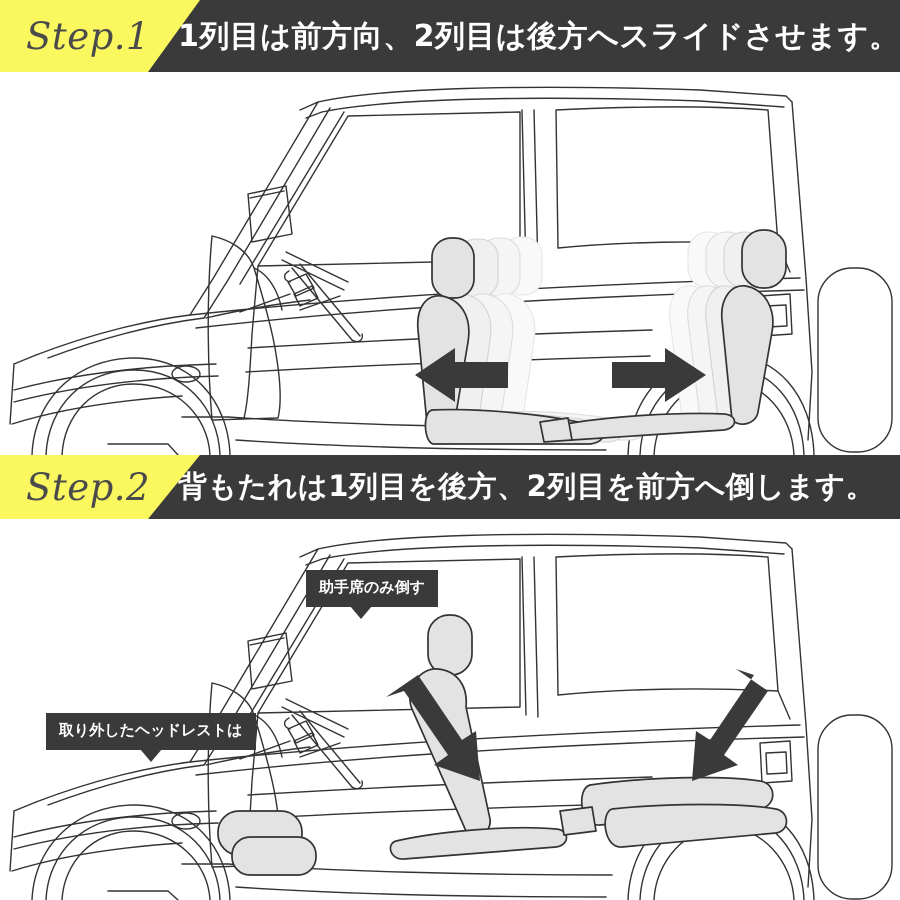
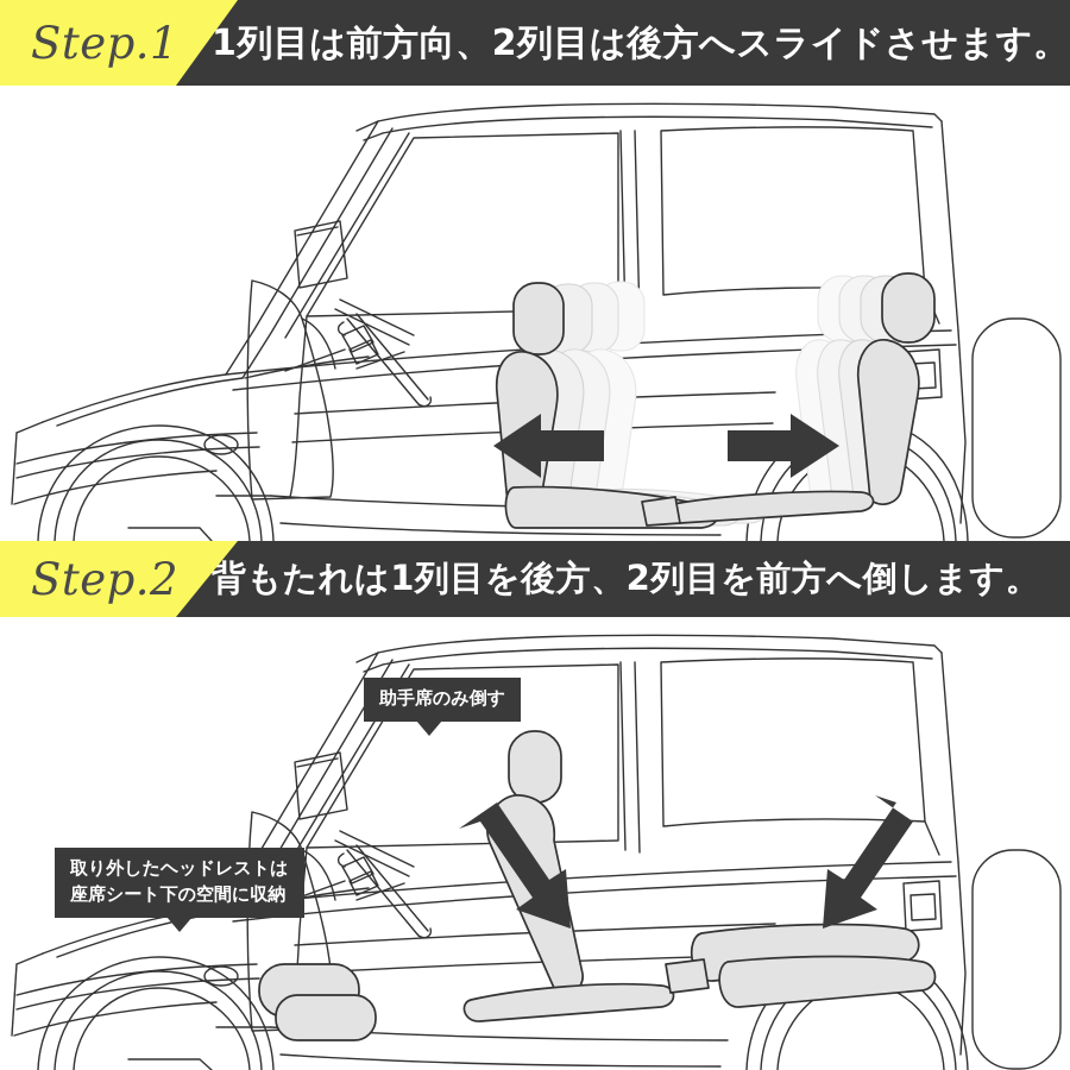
  Step.1
  1列目は前方向、2列目は後方へスライドさせます。
  Step.2
  背もたれは1列目を後方、2列目を前方へ倒します。
  助手席のみ倒す
  取り外したヘッドレストは
+ 座席シート下の空間に収納
